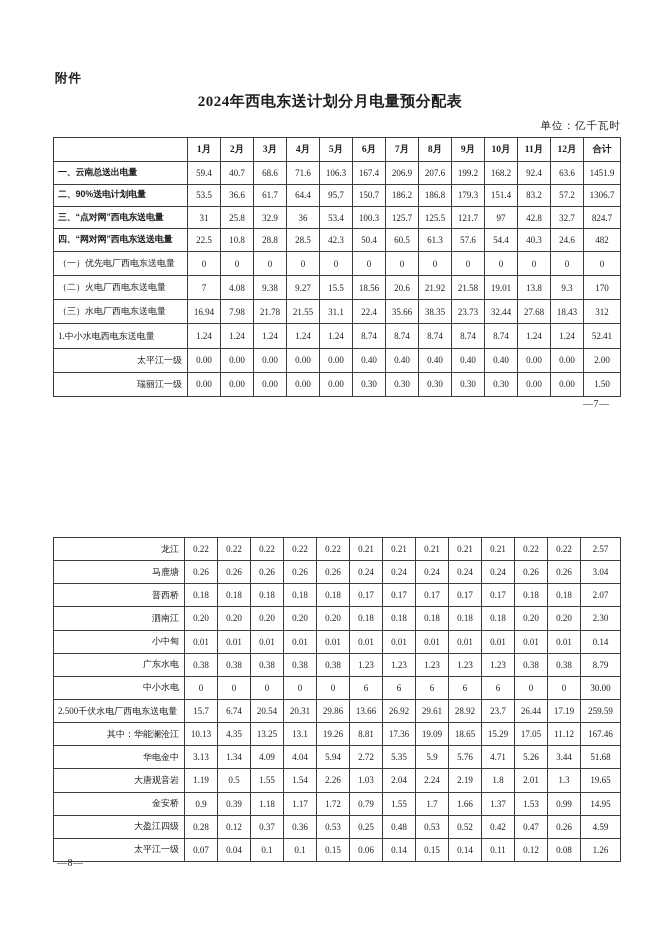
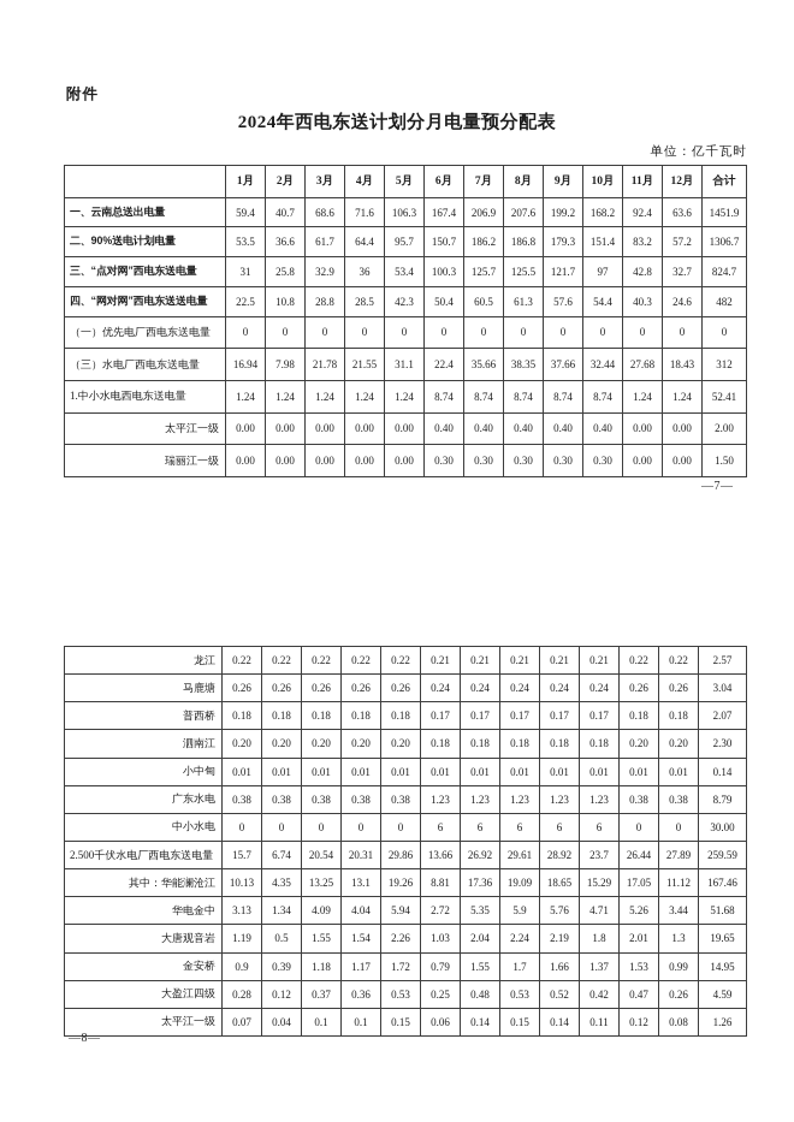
  附件
  2024年西电东送计划分月电量预分配表
  单位：亿千瓦时
  	1月	2月	3月	4月	5月	6月	7月	8月	9月	10月	11月	12月	合计
  一、云南总送出电量	59.4	40.7	68.6	71.6	106.3	167.4	206.9	207.6	199.2	168.2	92.4	63.6	1451.9
  二、90%送电计划电量	53.5	36.6	61.7	64.4	95.7	150.7	186.2	186.8	179.3	151.4	83.2	57.2	1306.7
  三、“点对网”西电东送电量	31	25.8	32.9	36	53.4	100.3	125.7	125.5	121.7	97	42.8	32.7	824.7
  四、“网对网”西电东送送电量	22.5	10.8	28.8	28.5	42.3	50.4	60.5	61.3	57.6	54.4	40.3	24.6	482
  （一）优先电厂西电东送电量	0	0	0	0	0	0	0	0	0	0	0	0	0
- （二）火电厂西电东送电量	7	4.08	9.38	9.27	15.5	18.56	20.6	21.92	21.58	19.01	13.8	9.3	170
- （三）水电厂西电东送电量	16.94	7.98	21.78	21.55	31.1	22.4	35.66	38.35	23.73	32.44	27.68	18.43	312
+ （三）水电厂西电东送电量	16.94	7.98	21.78	21.55	31.1	22.4	35.66	38.35	37.66	32.44	27.68	18.43	312
  1.中小水电西电东送电量	1.24	1.24	1.24	1.24	1.24	8.74	8.74	8.74	8.74	8.74	1.24	1.24	52.41
  太平江一级	0.00	0.00	0.00	0.00	0.00	0.40	0.40	0.40	0.40	0.40	0.00	0.00	2.00
  瑞丽江一级	0.00	0.00	0.00	0.00	0.00	0.30	0.30	0.30	0.30	0.30	0.00	0.00	1.50
  —7—
  龙江	0.22	0.22	0.22	0.22	0.22	0.21	0.21	0.21	0.21	0.21	0.22	0.22	2.57
  马鹿塘	0.26	0.26	0.26	0.26	0.26	0.24	0.24	0.24	0.24	0.24	0.26	0.26	3.04
  普西桥	0.18	0.18	0.18	0.18	0.18	0.17	0.17	0.17	0.17	0.17	0.18	0.18	2.07
  泗南江	0.20	0.20	0.20	0.20	0.20	0.18	0.18	0.18	0.18	0.18	0.20	0.20	2.30
  小中甸	0.01	0.01	0.01	0.01	0.01	0.01	0.01	0.01	0.01	0.01	0.01	0.01	0.14
  广东水电	0.38	0.38	0.38	0.38	0.38	1.23	1.23	1.23	1.23	1.23	0.38	0.38	8.79
  中小水电	0	0	0	0	0	6	6	6	6	6	0	0	30.00
- 2.500千伏水电厂西电东送电量	15.7	6.74	20.54	20.31	29.86	13.66	26.92	29.61	28.92	23.7	26.44	17.19	259.59
+ 2.500千伏水电厂西电东送电量	15.7	6.74	20.54	20.31	29.86	13.66	26.92	29.61	28.92	23.7	26.44	27.89	259.59
  其中：华能澜沧江	10.13	4.35	13.25	13.1	19.26	8.81	17.36	19.09	18.65	15.29	17.05	11.12	167.46
  华电金中	3.13	1.34	4.09	4.04	5.94	2.72	5.35	5.9	5.76	4.71	5.26	3.44	51.68
  大唐观音岩	1.19	0.5	1.55	1.54	2.26	1.03	2.04	2.24	2.19	1.8	2.01	1.3	19.65
  金安桥	0.9	0.39	1.18	1.17	1.72	0.79	1.55	1.7	1.66	1.37	1.53	0.99	14.95
  大盈江四级	0.28	0.12	0.37	0.36	0.53	0.25	0.48	0.53	0.52	0.42	0.47	0.26	4.59
  太平江一级	0.07	0.04	0.1	0.1	0.15	0.06	0.14	0.15	0.14	0.11	0.12	0.08	1.26
  —8—
